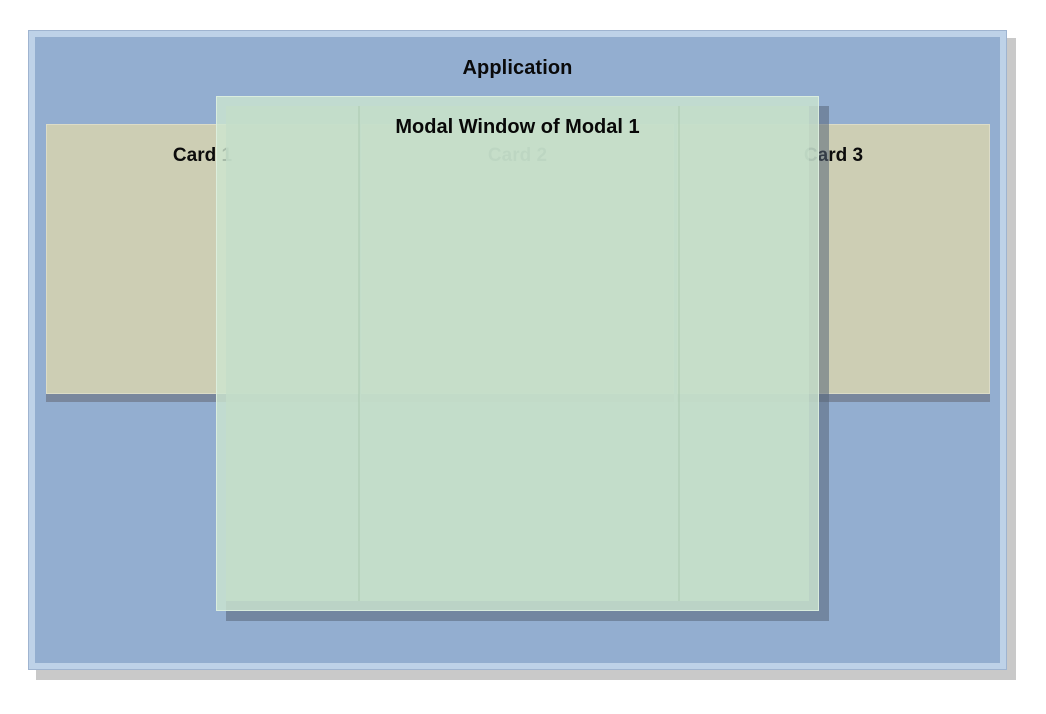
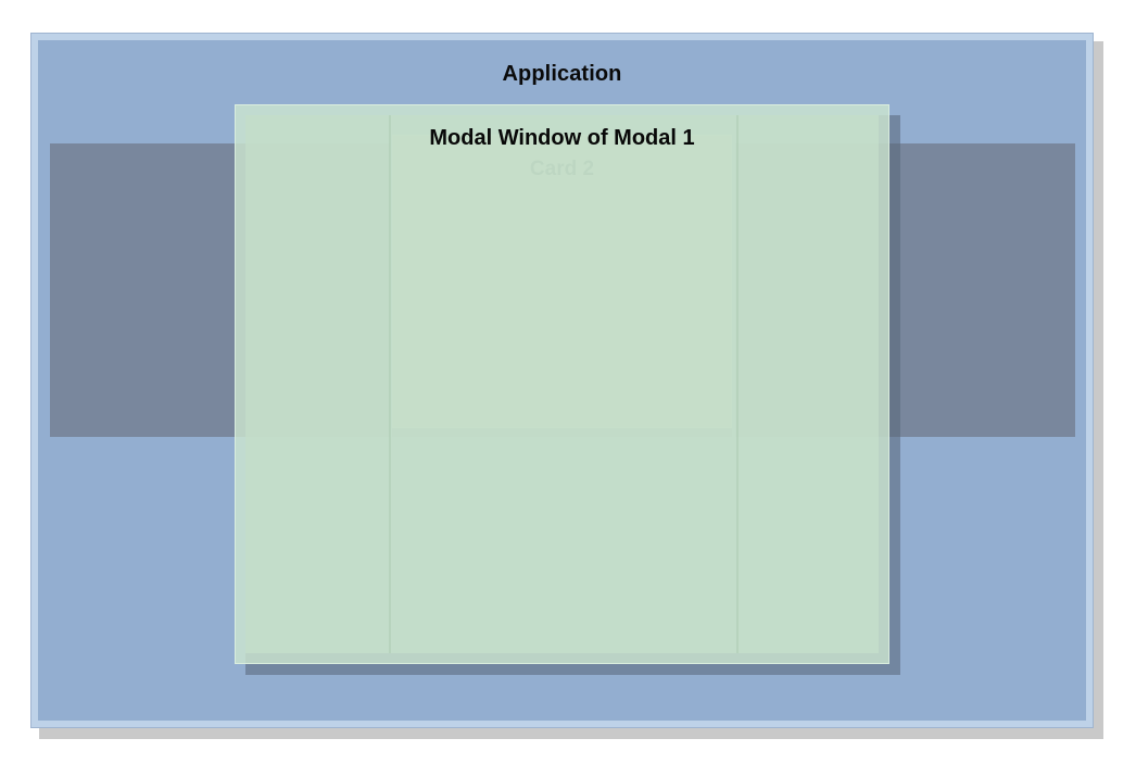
  Application
- Card 1
- Card 3
  Modal Window of Modal 1
